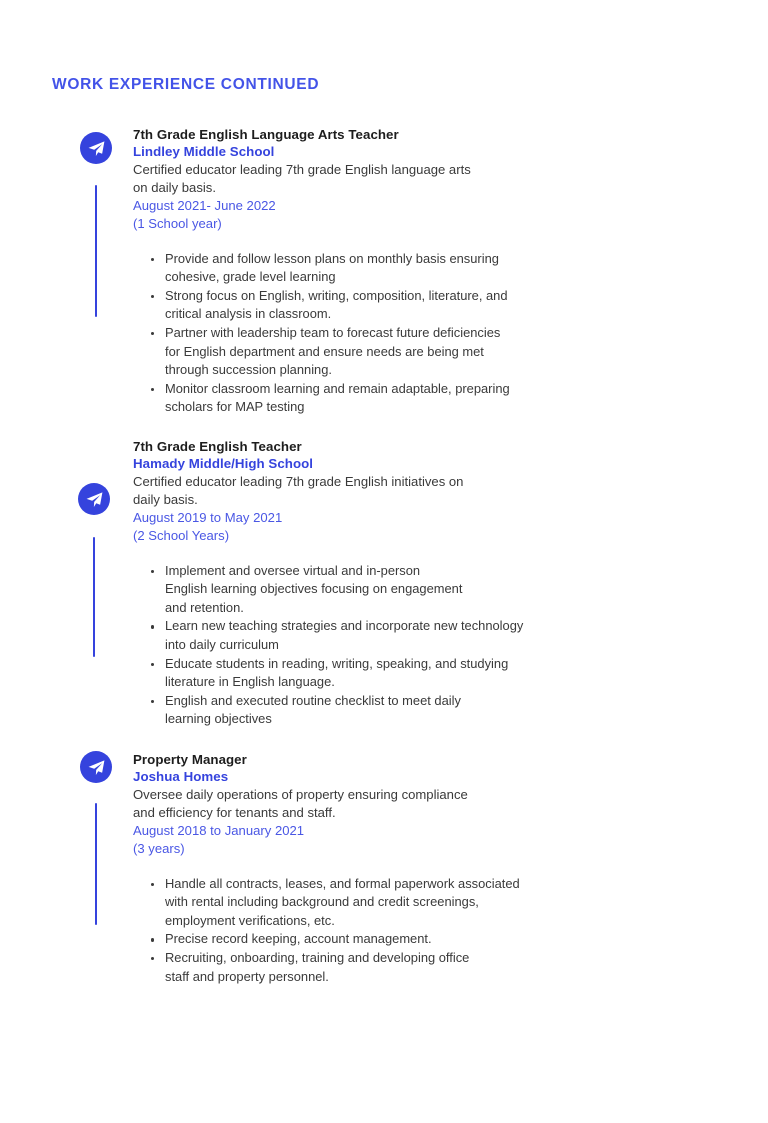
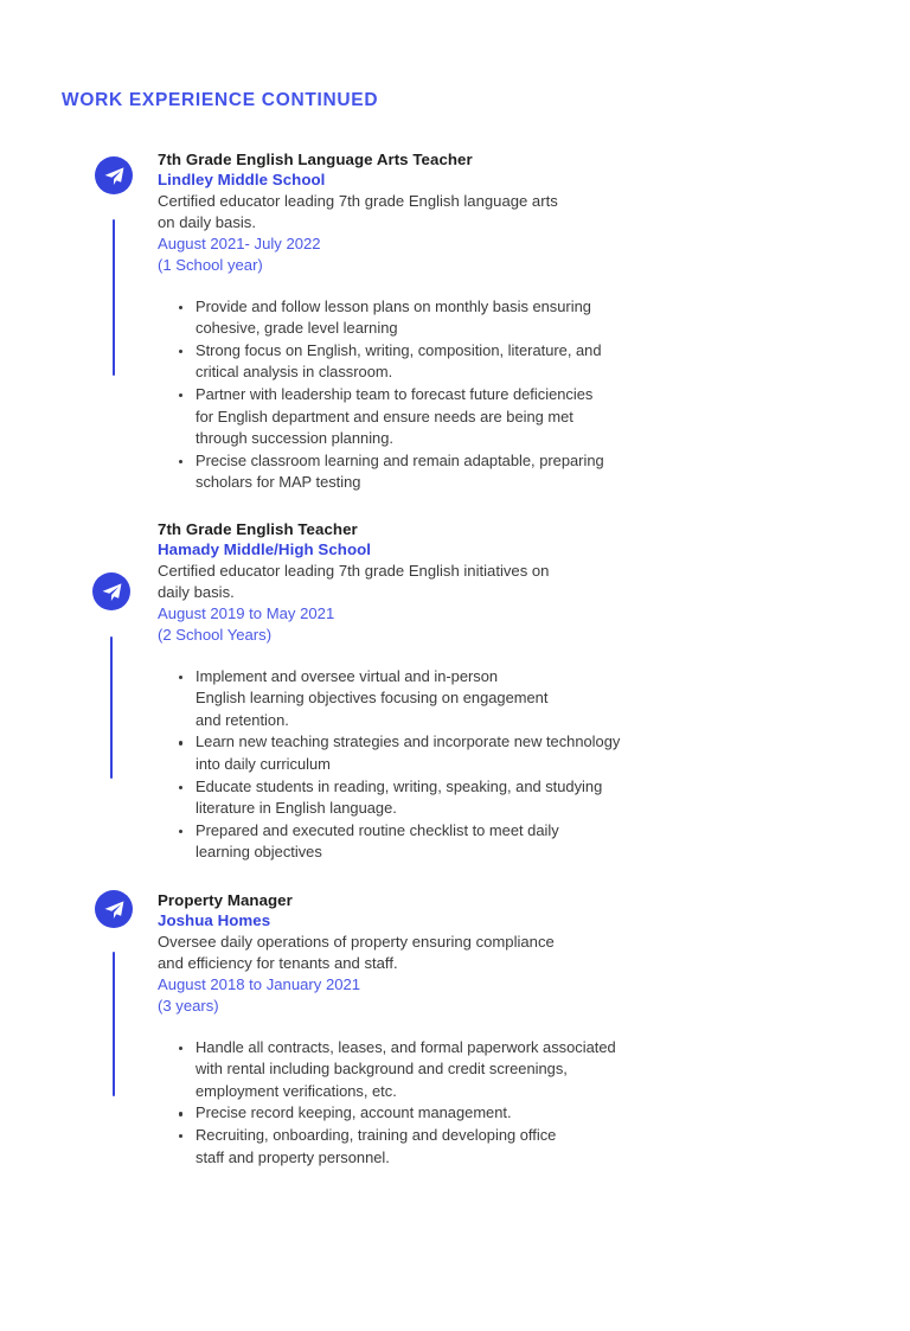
  WORK EXPERIENCE CONTINUED
  7th Grade English Language Arts Teacher
  Lindley Middle School
  Certified educator leading 7th grade English language arts on daily basis.
- August 2021- June 2022
+ August 2021- July 2022
  (1 School year)
  Provide and follow lesson plans on monthly basis ensuring cohesive, grade level learning
  Strong focus on English, writing, composition, literature, and critical analysis in classroom.
  Partner with leadership team to forecast future deficiencies for English department and ensure needs are being met through succession planning.
- Monitor classroom learning and remain adaptable, preparing scholars for MAP testing
+ Precise classroom learning and remain adaptable, preparing scholars for MAP testing
  7th Grade English Teacher
  Hamady Middle/High School
  Certified educator leading 7th grade English initiatives on daily basis.
  August 2019 to May 2021
  (2 School Years)
  Implement and oversee virtual and in-person English learning objectives focusing on engagement and retention.
  Learn new teaching strategies and incorporate new technology into daily curriculum
  Educate students in reading, writing, speaking, and studying literature in English language.
- English and executed routine checklist to meet daily learning objectives
+ Prepared and executed routine checklist to meet daily learning objectives
  Property Manager
  Joshua Homes
  Oversee daily operations of property ensuring compliance and efficiency for tenants and staff.
  August 2018 to January 2021
  (3 years)
  Handle all contracts, leases, and formal paperwork associated with rental including background and credit screenings, employment verifications, etc.
  Precise record keeping, account management.
  Recruiting, onboarding, training and developing office staff and property personnel.
